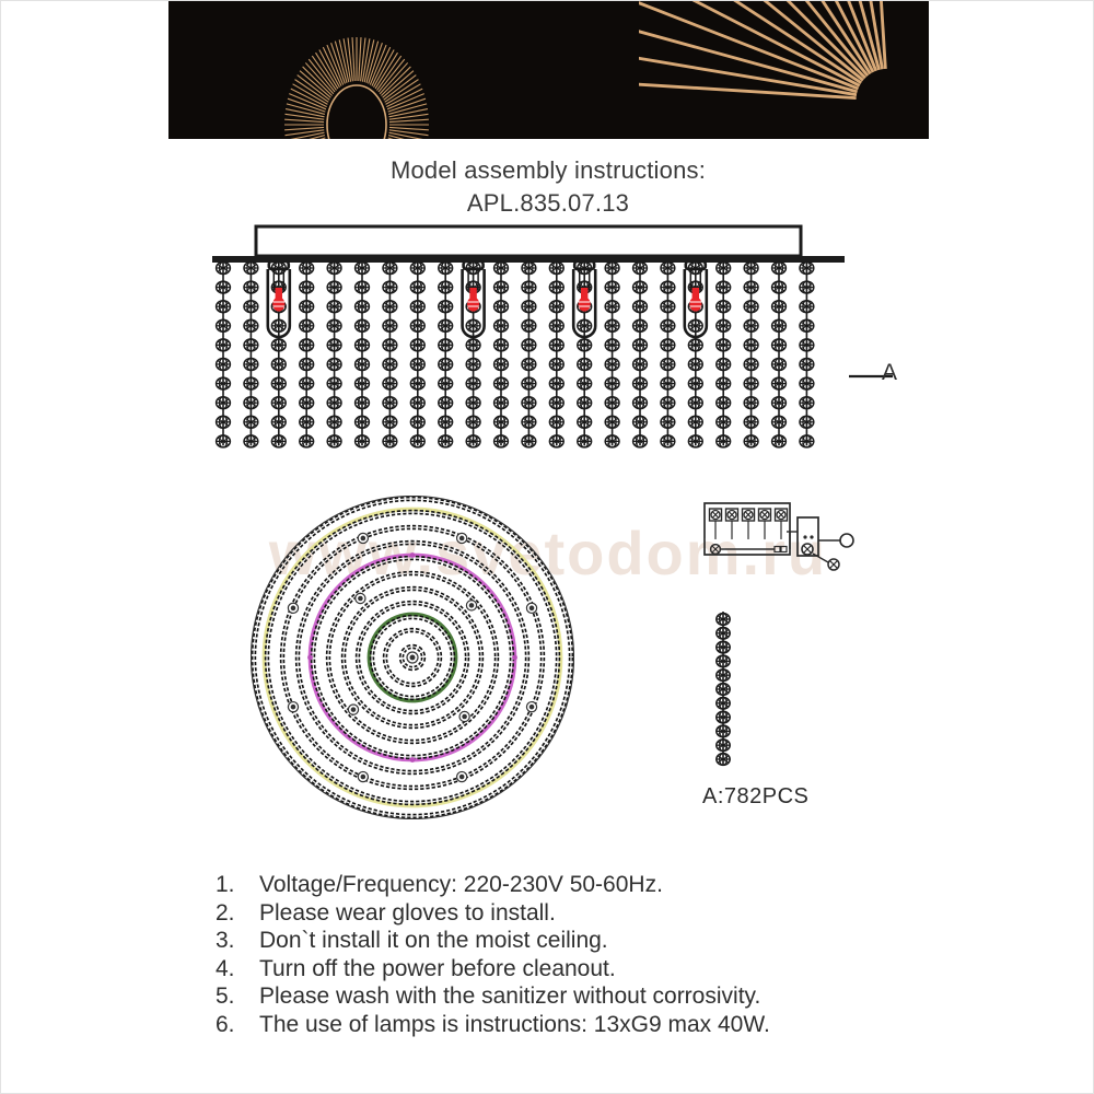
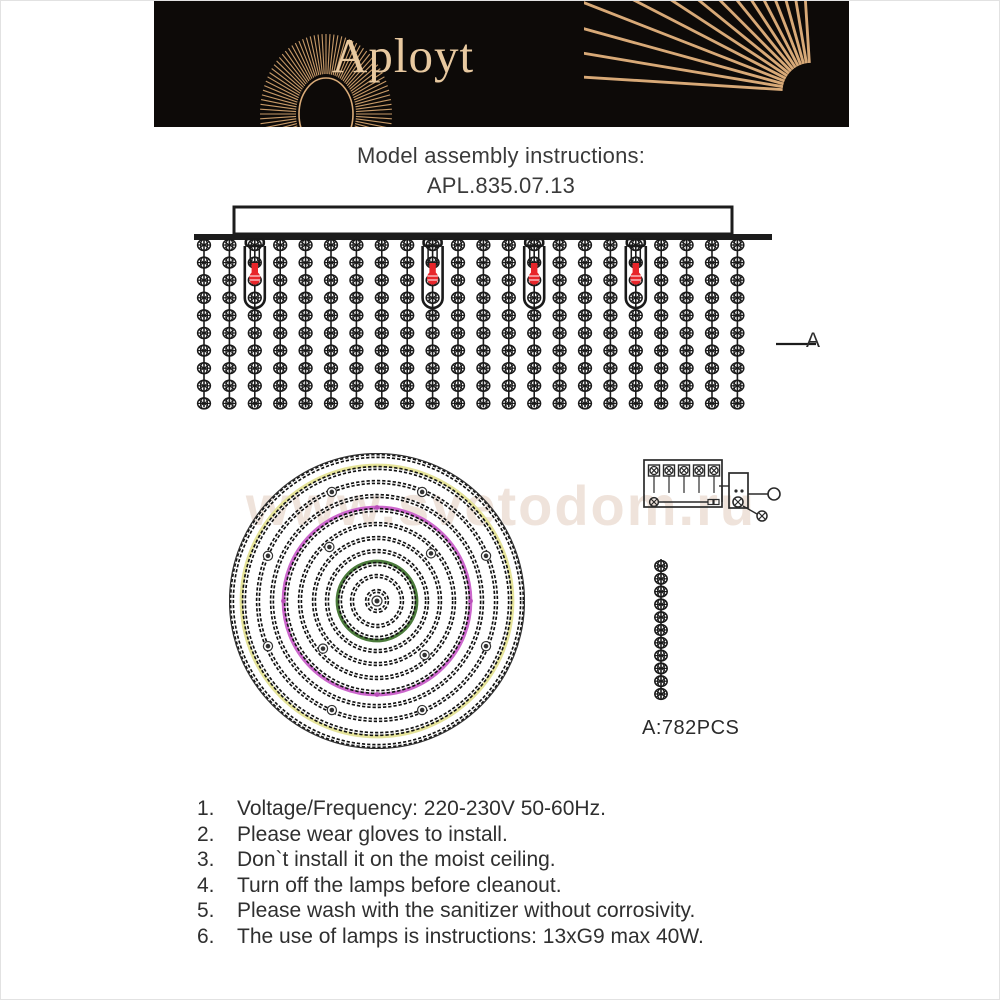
+ Aployt
  Model assembly instructions:
  APL.835.07.13
  ww.svetodo.ru
  A
  A:782PCS
  1.
  Voltage/Frequency: 220-230V 50-60Hz.
  2.
  Please wear gloves to install.
  3.
  Don`t install it on the moist ceiling.
  4.
- Turn off the power before cleanout.
+ Turn off the lamps before cleanout.
  5.
  Please wash with the sanitizer without corrosivity.
  6.
  The use of lamps is instructions: 13xG9 max 40W.
